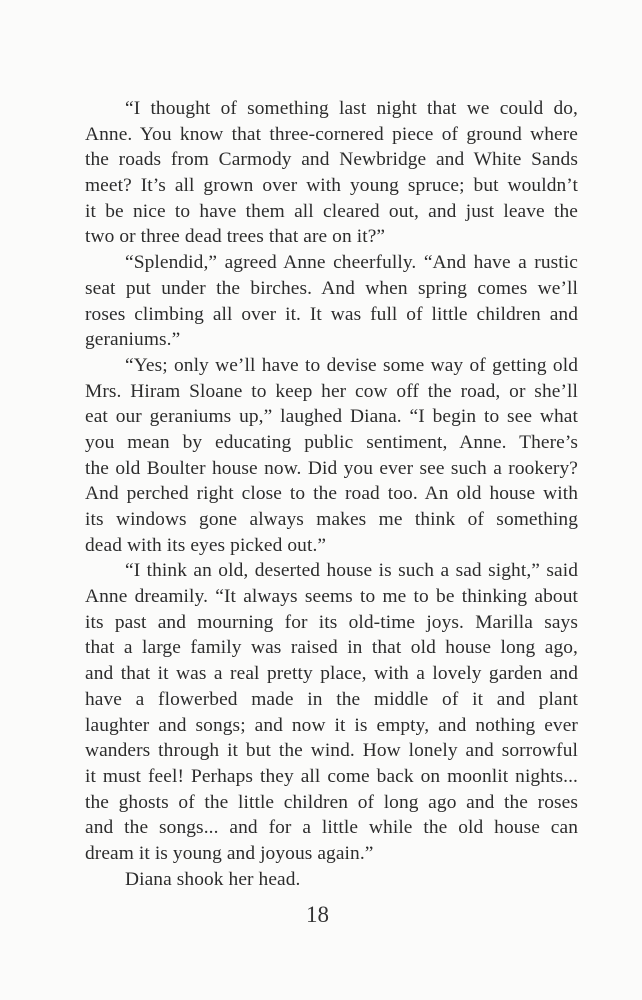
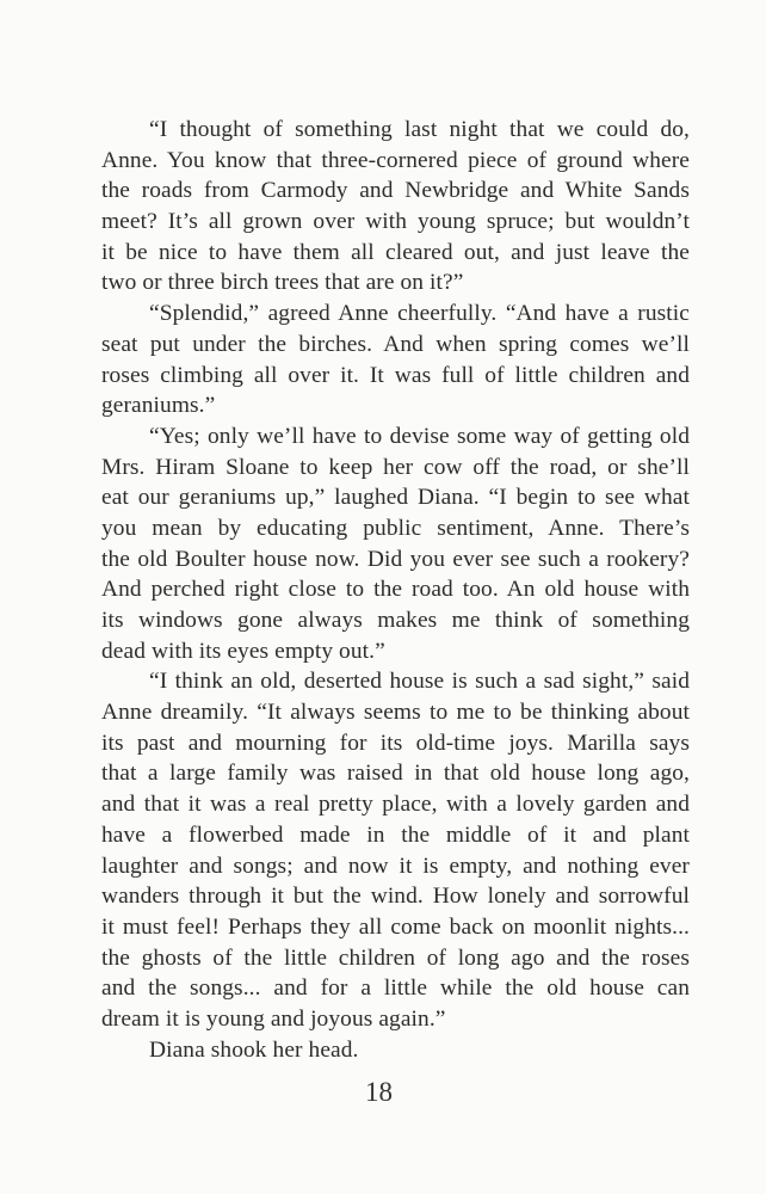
  “I thought of something last night that we could do,
  Anne. You know that three-cornered piece of ground where
  the roads from Carmody and Newbridge and White Sands
  meet? It’s all grown over with young spruce; but wouldn’t
  it be nice to have them all cleared out, and just leave the
- two or three dead trees that are on it?”
+ two or three birch trees that are on it?”
  “Splendid,” agreed Anne cheerfully. “And have a rustic
  seat put under the birches. And when spring comes we’ll
  roses climbing all over it. It was full of little children and
  geraniums.”
  “Yes; only we’ll have to devise some way of getting old
  Mrs. Hiram Sloane to keep her cow off the road, or she’ll
  eat our geraniums up,” laughed Diana. “I begin to see what
  you mean by educating public sentiment, Anne. There’s
  the old Boulter house now. Did you ever see such a rookery?
  And perched right close to the road too. An old house with
  its windows gone always makes me think of something
- dead with its eyes picked out.”
+ dead with its eyes empty out.”
  “I think an old, deserted house is such a sad sight,” said
  Anne dreamily. “It always seems to me to be thinking about
  its past and mourning for its old-time joys. Marilla says
  that a large family was raised in that old house long ago,
  and that it was a real pretty place, with a lovely garden and
  have a flowerbed made in the middle of it and plant
  laughter and songs; and now it is empty, and nothing ever
  wanders through it but the wind. How lonely and sorrowful
  it must feel! Perhaps they all come back on moonlit nights...
  the ghosts of the little children of long ago and the roses
  and the songs... and for a little while the old house can
  dream it is young and joyous again.”
  Diana shook her head.
  18
